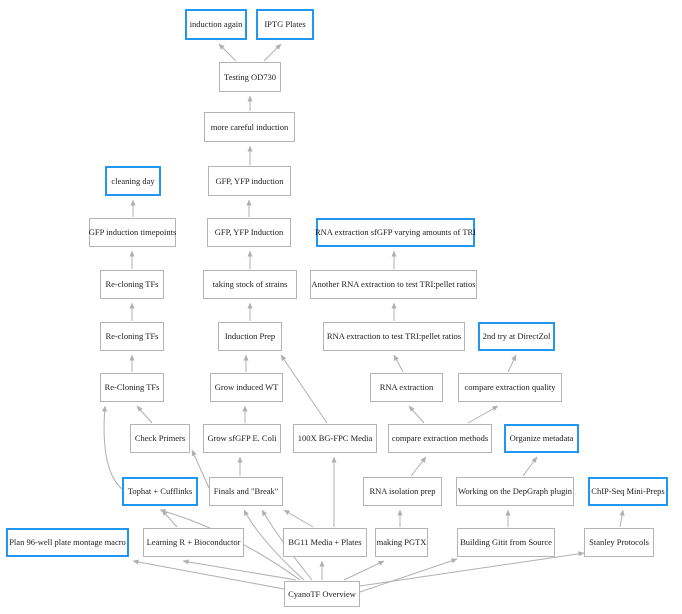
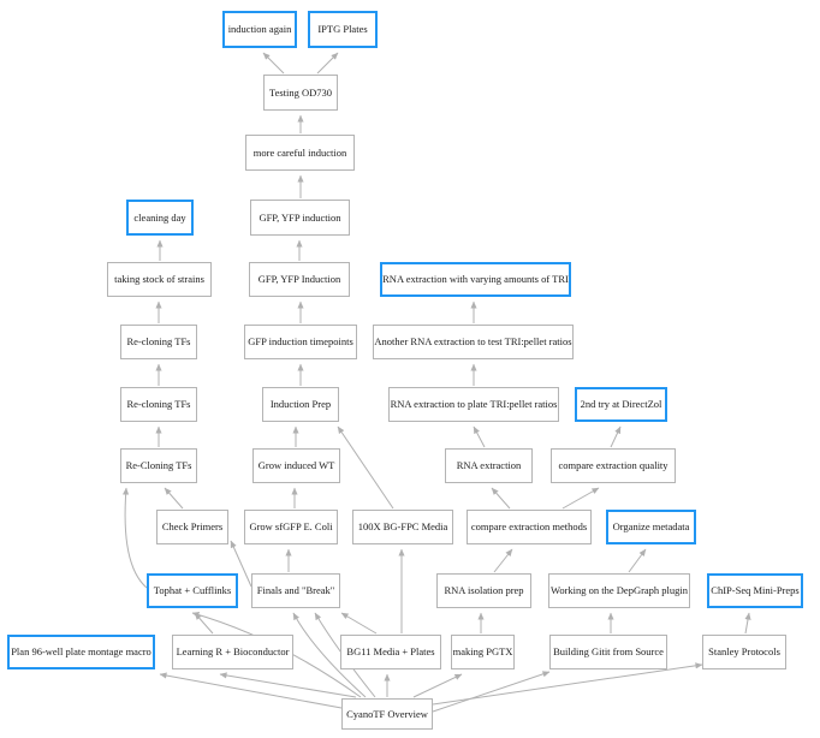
  induction again
  IPTG Plates
  Testing OD730
  more careful induction
  cleaning day
  GFP, YFP induction
- GFP induction timepoints
+ taking stock of strains
  GFP, YFP Induction
- RNA extraction sfGFP varying amounts of TRI
+ RNA extraction with varying amounts of TRI
  Re-cloning TFs
- taking stock of strains
+ GFP induction timepoints
  Another RNA extraction to test TRI:pellet ratios
  Re-cloning TFs
  Induction Prep
- RNA extraction to test TRI:pellet ratios
+ RNA extraction to plate TRI:pellet ratios
  2nd try at DirectZol
  Re-Cloning TFs
  Grow induced WT
  RNA extraction
  compare extraction quality
  Check Primers
  Grow sfGFP E. Coli
  100X BG-FPC Media
  compare extraction methods
  Organize metadata
  Tophat + Cufflinks
  Finals and "Break"
  RNA isolation prep
  Working on the DepGraph plugin
  ChIP-Seq Mini-Preps
  Plan 96-well plate montage macro
  Learning R + Bioconductor
  BG11 Media + Plates
  making PGTX
  Building Gitit from Source
  Stanley Protocols
  CyanoTF Overview
